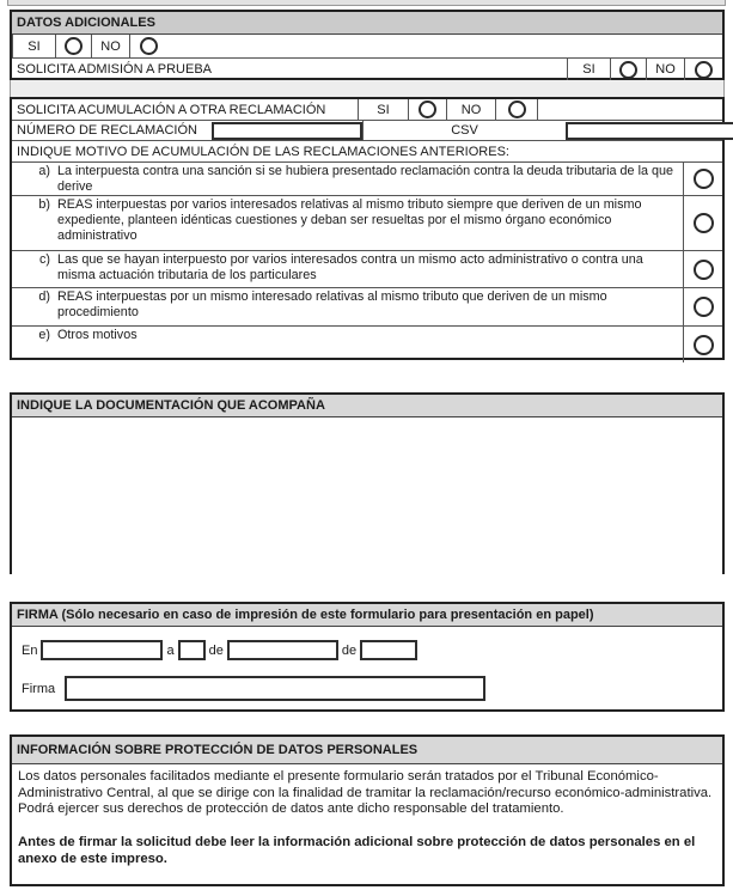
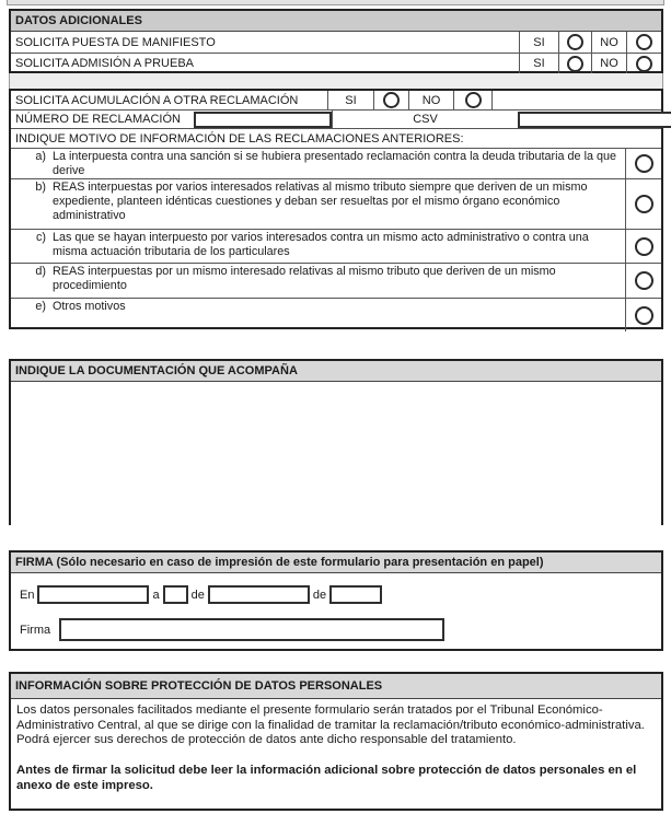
  DATOS ADICIONALES
+ SOLICITA PUESTA DE MANIFIESTO
  SI
  NO
  SOLICITA ADMISIÓN A PRUEBA
  SI
  NO
  SOLICITA ACUMULACIÓN A OTRA RECLAMACIÓN
  SI
  NO
  NÚMERO DE RECLAMACIÓN
  CSV
- INDIQUE MOTIVO DE ACUMULACIÓN DE LAS RECLAMACIONES ANTERIORES:
+ INDIQUE MOTIVO DE INFORMACIÓN DE LAS RECLAMACIONES ANTERIORES:
  a)
  La interpuesta contra una sanción si se hubiera presentado reclamación contra la deuda tributaria de la que derive
  b)
  REAS interpuestas por varios interesados relativas al mismo tributo siempre que deriven de un mismo expediente, planteen idénticas cuestiones y deban ser resueltas por el mismo órgano económico administrativo
  c)
  Las que se hayan interpuesto por varios interesados contra un mismo acto administrativo o contra una misma actuación tributaria de los particulares
  d)
  REAS interpuestas por un mismo interesado relativas al mismo tributo que deriven de un mismo procedimiento
  e)
  Otros motivos
  INDIQUE LA DOCUMENTACIÓN QUE ACOMPAÑA
  FIRMA (Sólo necesario en caso de impresión de este formulario para presentación en papel)
  En
  a
  de
  de
  Firma
  INFORMACIÓN SOBRE PROTECCIÓN DE DATOS PERSONALES
- Los datos personales facilitados mediante el presente formulario serán tratados por el Tribunal Económico-Administrativo Central, al que se dirige con la finalidad de tramitar la reclamación/recurso económico-administrativa. Podrá ejercer sus derechos de protección de datos ante dicho responsable del tratamiento.
+ Los datos personales facilitados mediante el presente formulario serán tratados por el Tribunal Económico-Administrativo Central, al que se dirige con la finalidad de tramitar la reclamación/tributo económico-administrativa. Podrá ejercer sus derechos de protección de datos ante dicho responsable del tratamiento.
  Antes de firmar la solicitud debe leer la información adicional sobre protección de datos personales en el anexo de este impreso.
